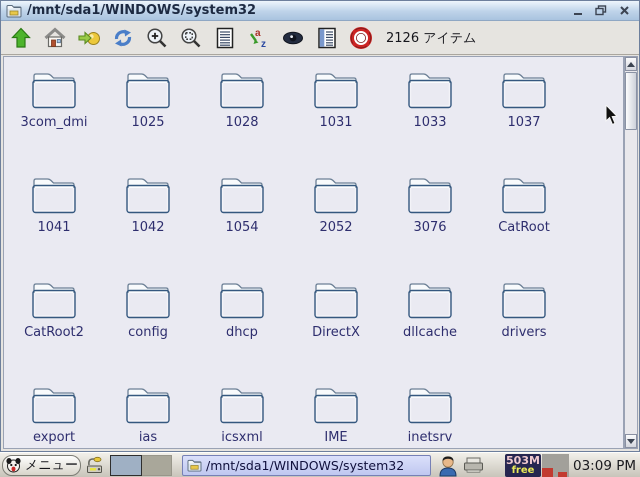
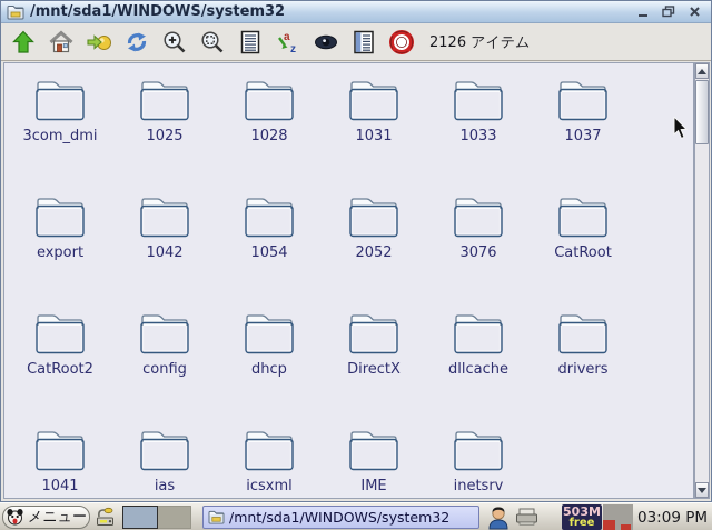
  /mnt/sda1/WINDOWS/system32
  a
  z
  2126 アイテム
  3com_dmi
  1025
  1028
  1031
  1033
  1037
- 1041
+ export
  1042
  1054
  2052
  3076
  CatRoot
  CatRoot2
  config
  dhcp
  DirectX
  dllcache
  drivers
- export
+ 1041
  ias
  icsxml
  IME
  inetsrv
  メニュー
  /mnt/sda1/WINDOWS/system32
  503M
  free
  03:09 PM
